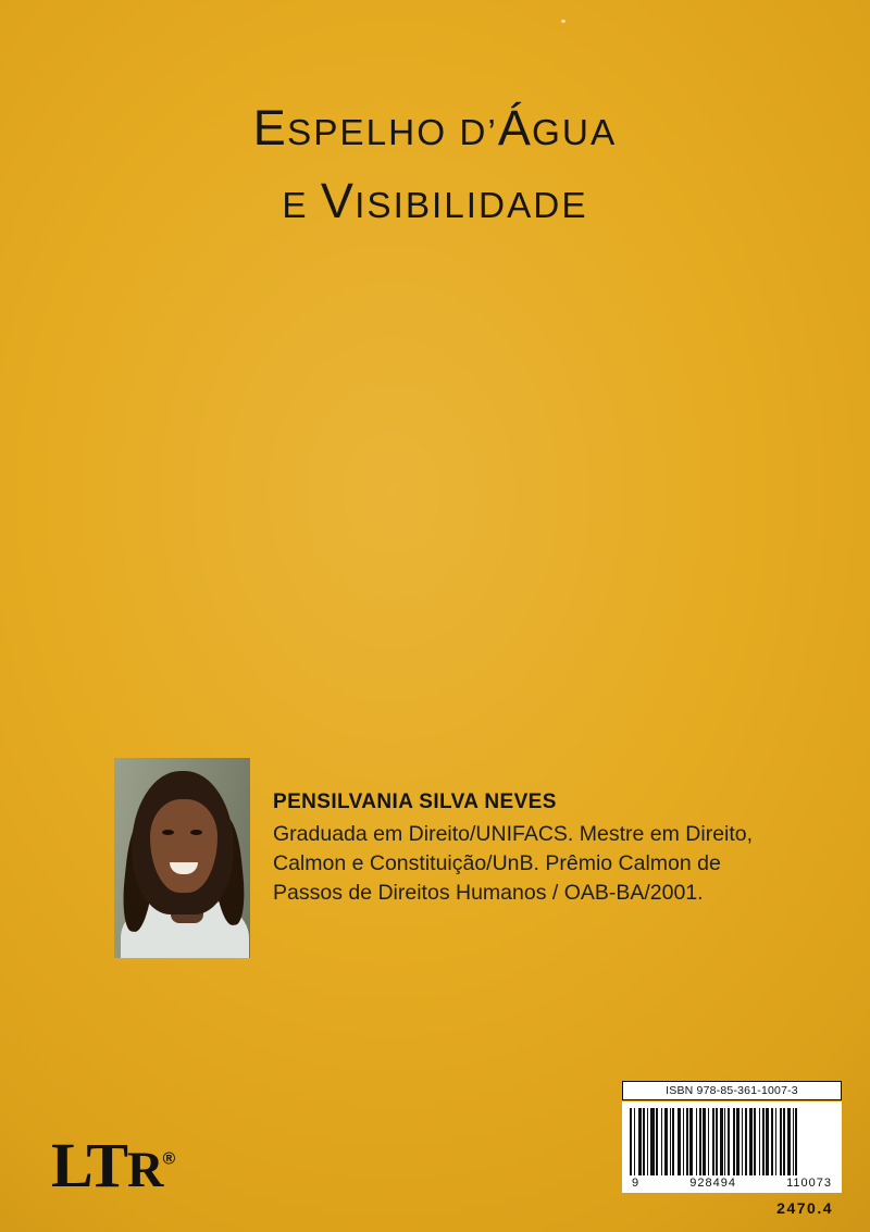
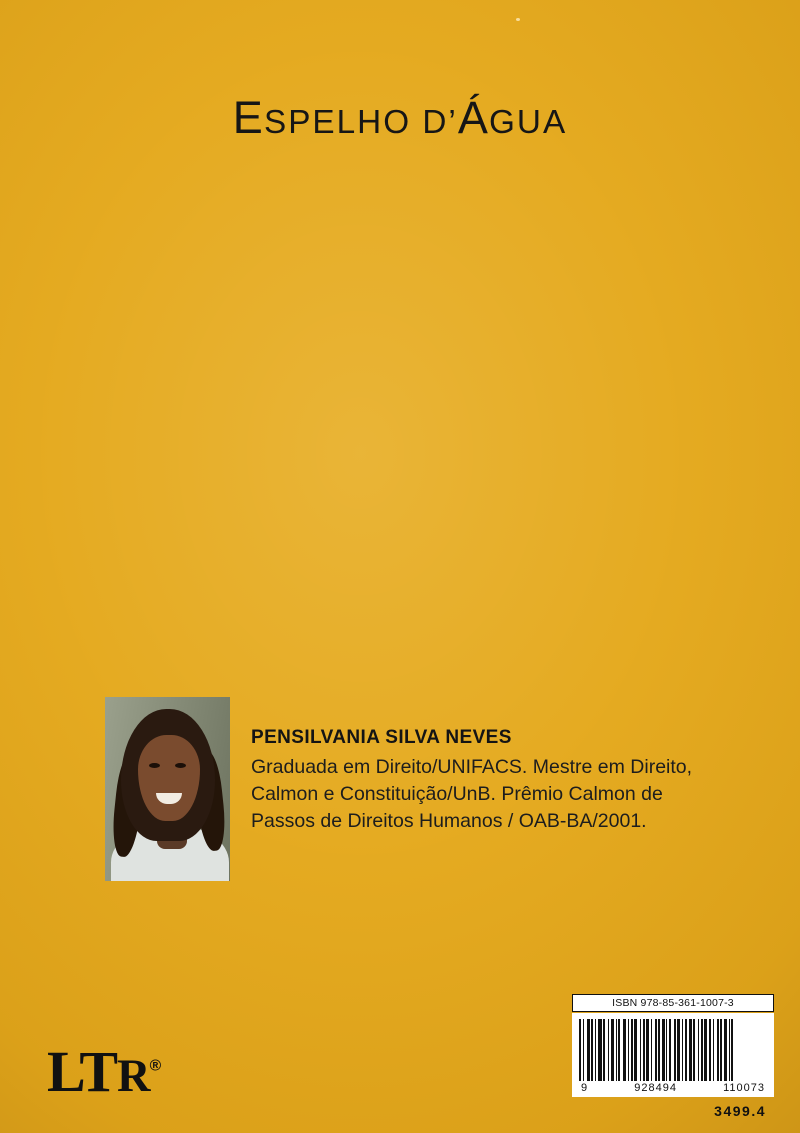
  ESPELHO D’ÁGUA
- E VISIBILIDADE
  PENSILVANIA SILVA NEVES
  Graduada em Direito/UNIFACS. Mestre em Direito, Calmon e Constituição/UnB. Prêmio Calmon de Passos de Direitos Humanos / OAB-BA/2001.
  LTR®
  ISBN 978-85-361-1007-3
  9
  928494
  110073
- 2470.4
+ 3499.4
